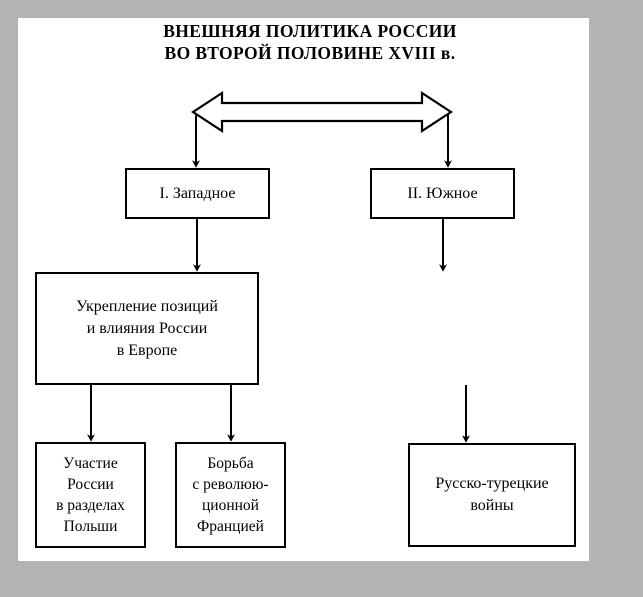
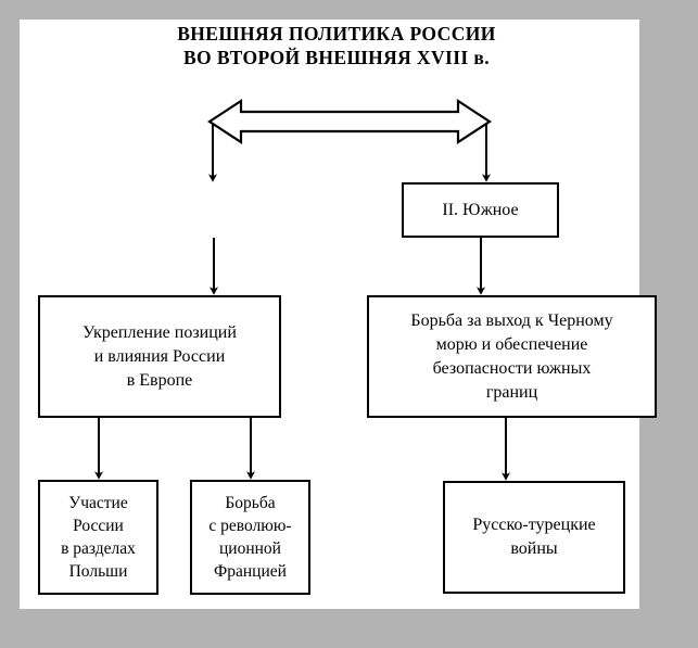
  ВНЕШНЯЯ ПОЛИТИКА РОССИИ
- ВО ВТОРОЙ ПОЛОВИНЕ XVIII в.
+ ВО ВТОРОЙ ВНЕШНЯЯ XVIII в.
- I. Западное
  II. Южное
  Укрепление позиций
  и влияния России
  в Европе
+ Борьба за выход к Черному
+ морю и обеспечение
+ безопасности южных
+ границ
  Участие
  России
  в разделах
  Польши
  Борьба
  с революю-
  ционной
  Францией
  Русско-турецкие
  войны
